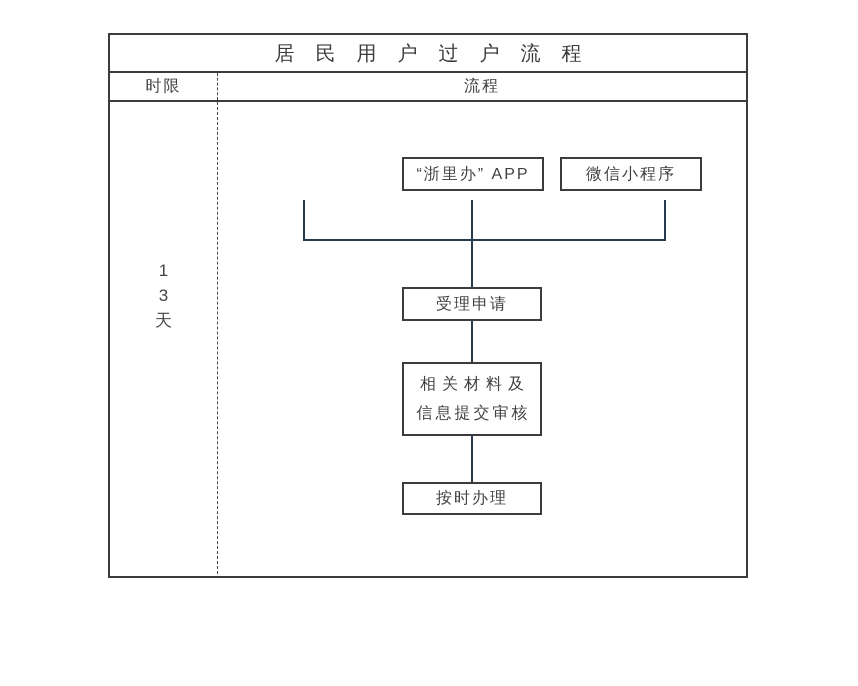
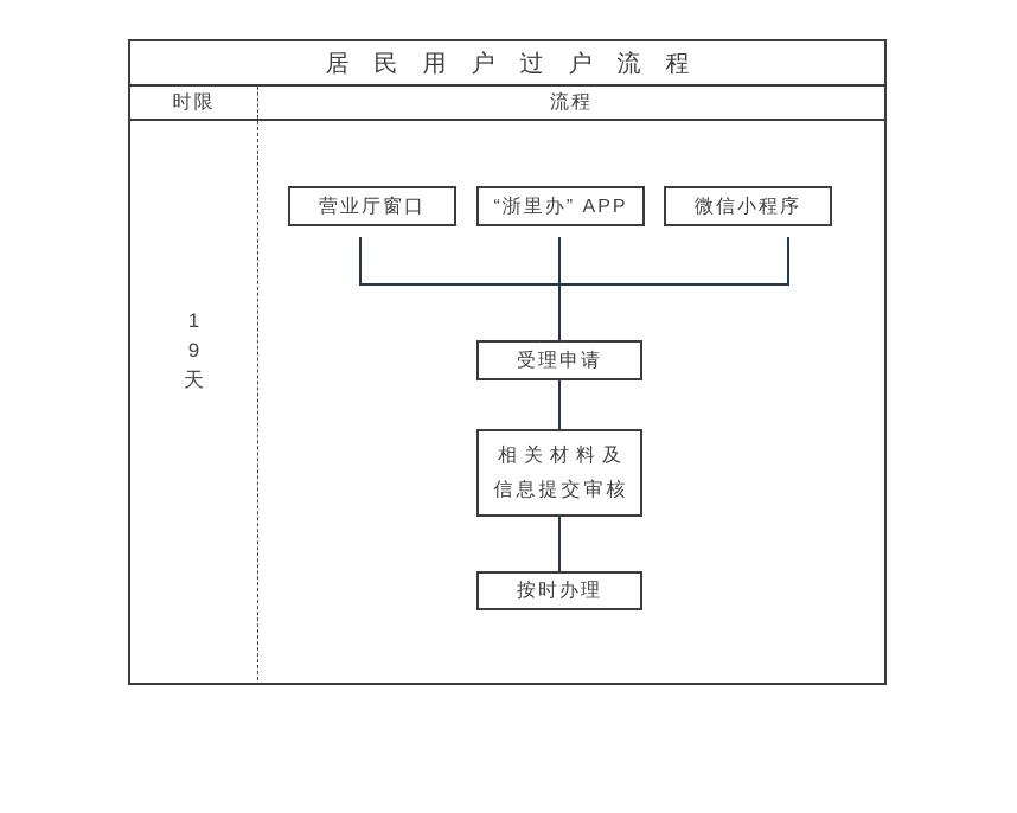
  居民用户过户流程
  时限
  流程
  1
- 3
+ 9
  天
+ 营业厅窗口
  “浙里办” APP
  微信小程序
  受理申请
  相关材料及
  信息提交审核
  按时办理
